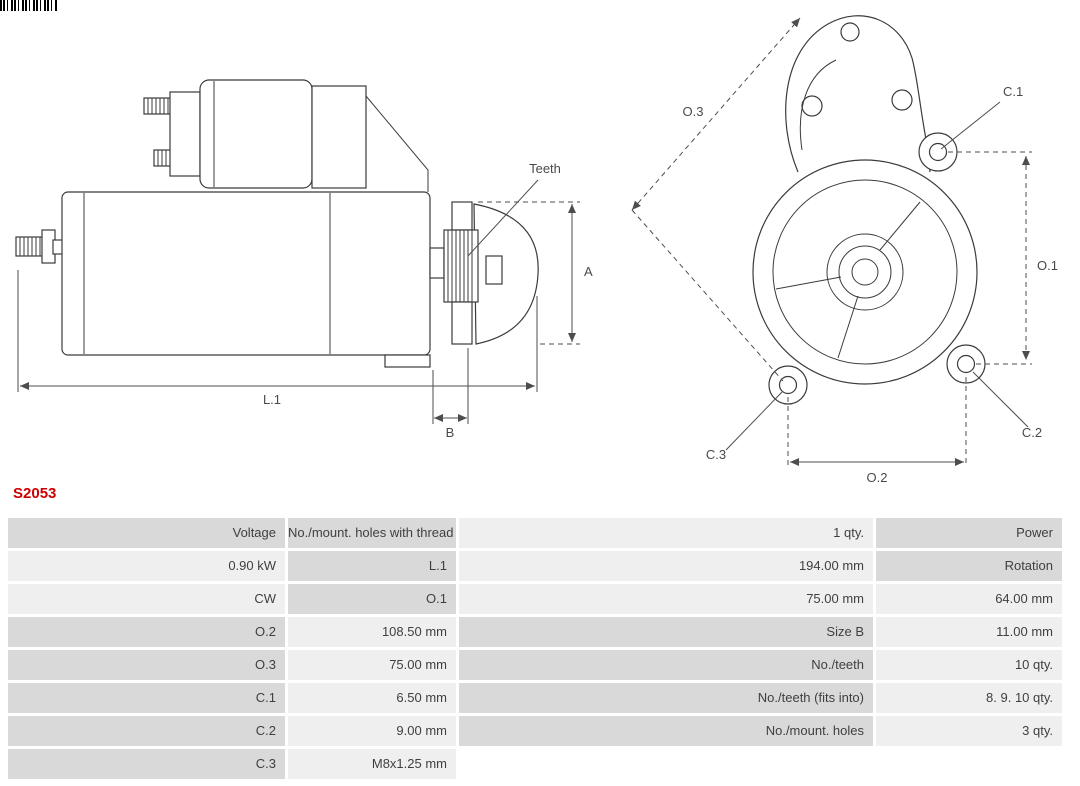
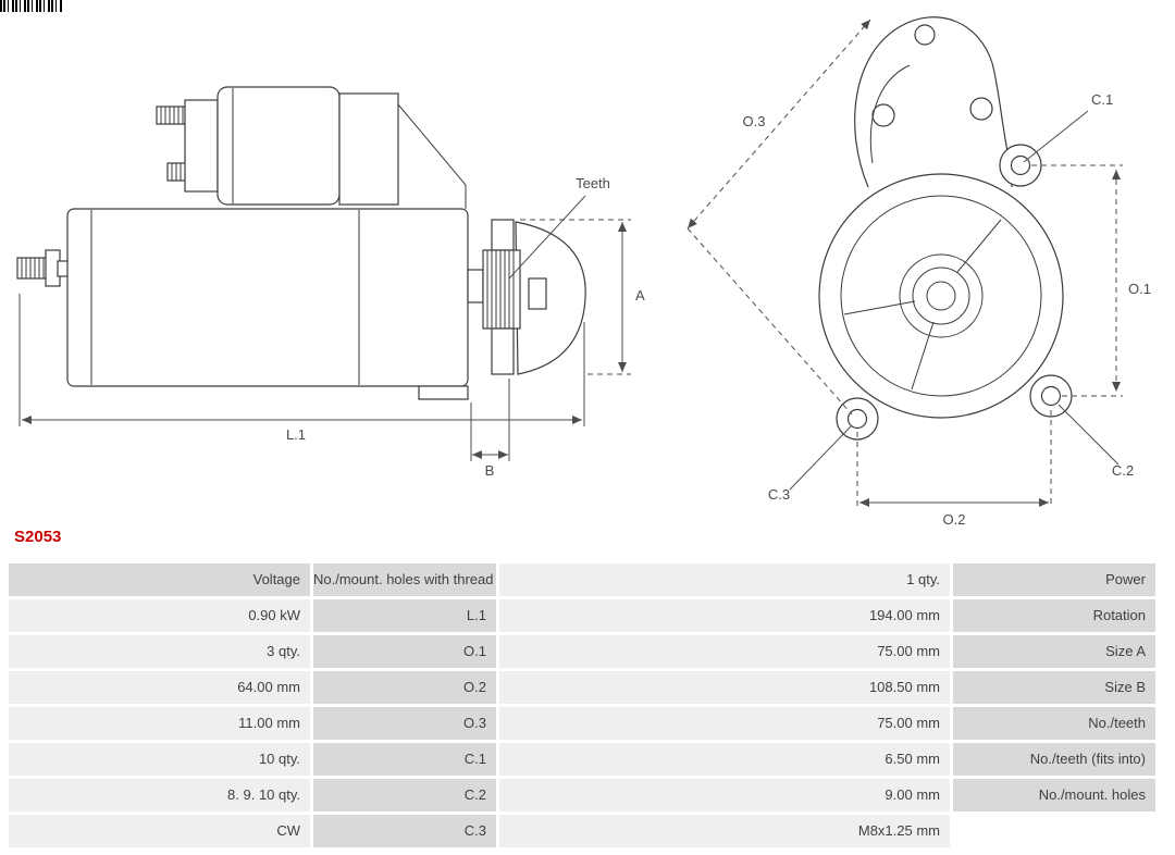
  Teeth
  A
  L.1
  B
  O.3
  C.1
  O.1
  O.2
  C.3
  C.2
  S2053
  Voltage
  No./mount. holes with thread
  1 qty.
  Power
  0.90 kW
  L.1
  194.00 mm
  Rotation
- CW
+ 3 qty.
  O.1
  75.00 mm
+ Size A
  64.00 mm
  O.2
  108.50 mm
  Size B
  11.00 mm
  O.3
  75.00 mm
  No./teeth
  10 qty.
  C.1
  6.50 mm
  No./teeth (fits into)
  8. 9. 10 qty.
  C.2
  9.00 mm
  No./mount. holes
- 3 qty.
+ CW
  C.3
  M8x1.25 mm
